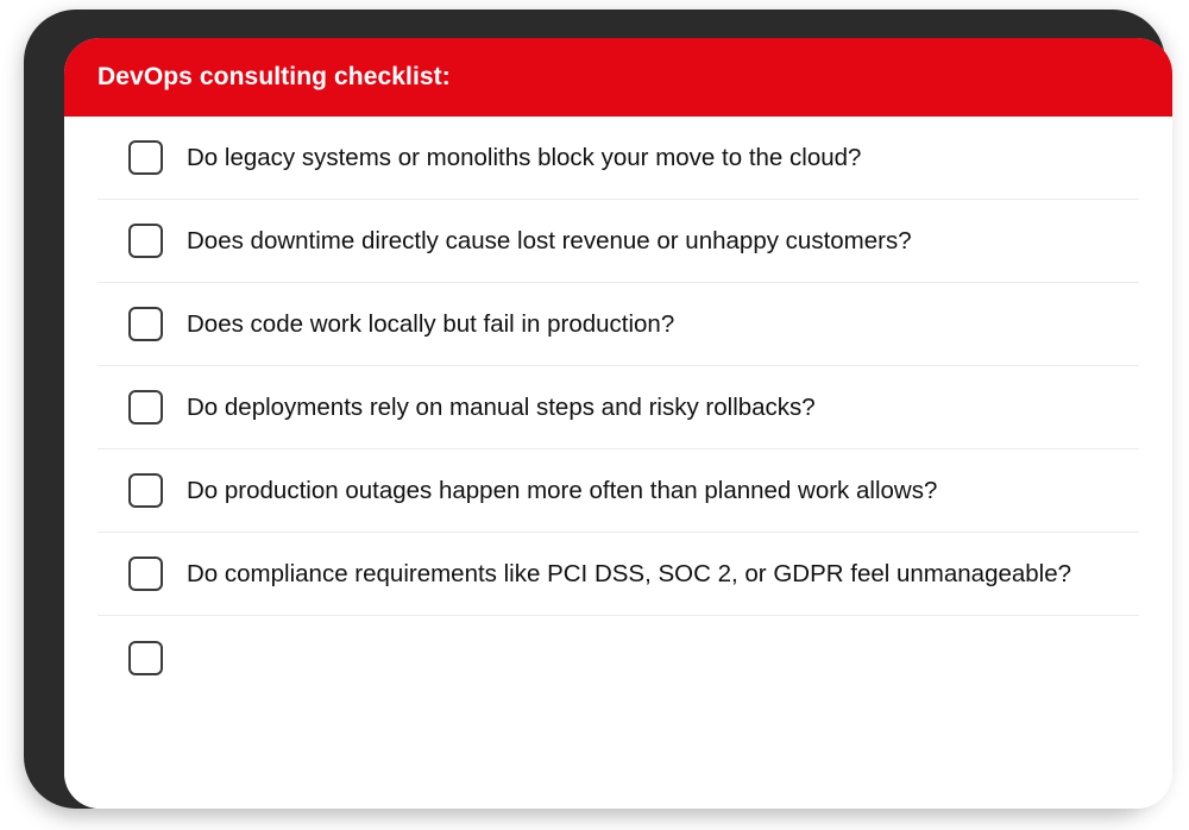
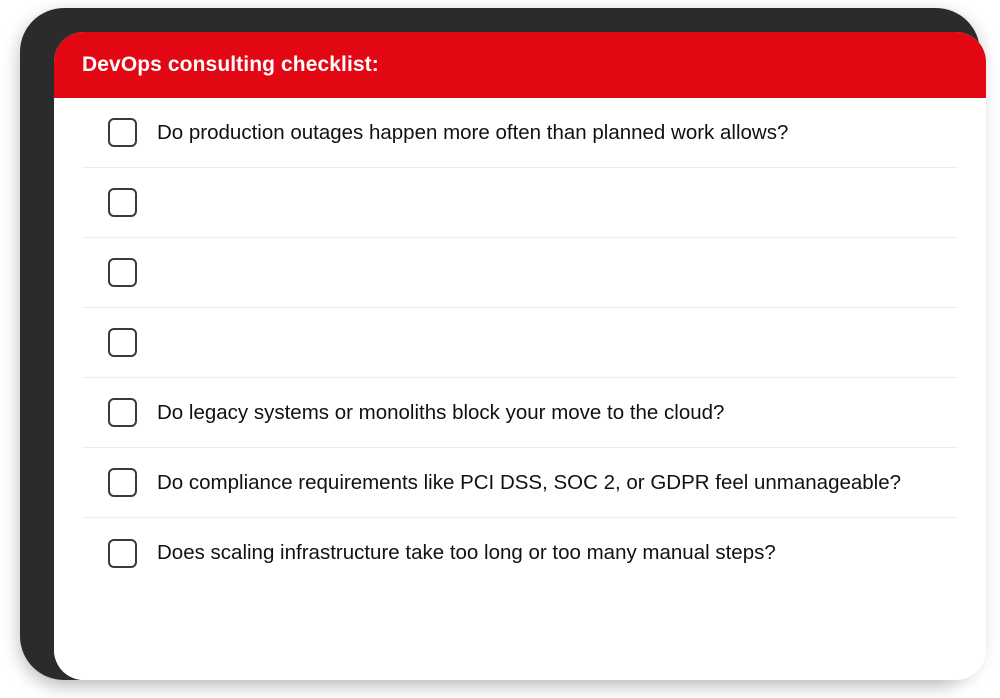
  DevOps consulting checklist:
- Do legacy systems or monoliths block your move to the cloud?
+ Do production outages happen more often than planned work allows?
- Does downtime directly cause lost revenue or unhappy customers?
- Does code work locally but fail in production?
- Do deployments rely on manual steps and risky rollbacks?
- Do production outages happen more often than planned work allows?
+ Do legacy systems or monoliths block your move to the cloud?
  Do compliance requirements like PCI DSS, SOC 2, or GDPR feel unmanageable?
+ Does scaling infrastructure take too long or too many manual steps?
